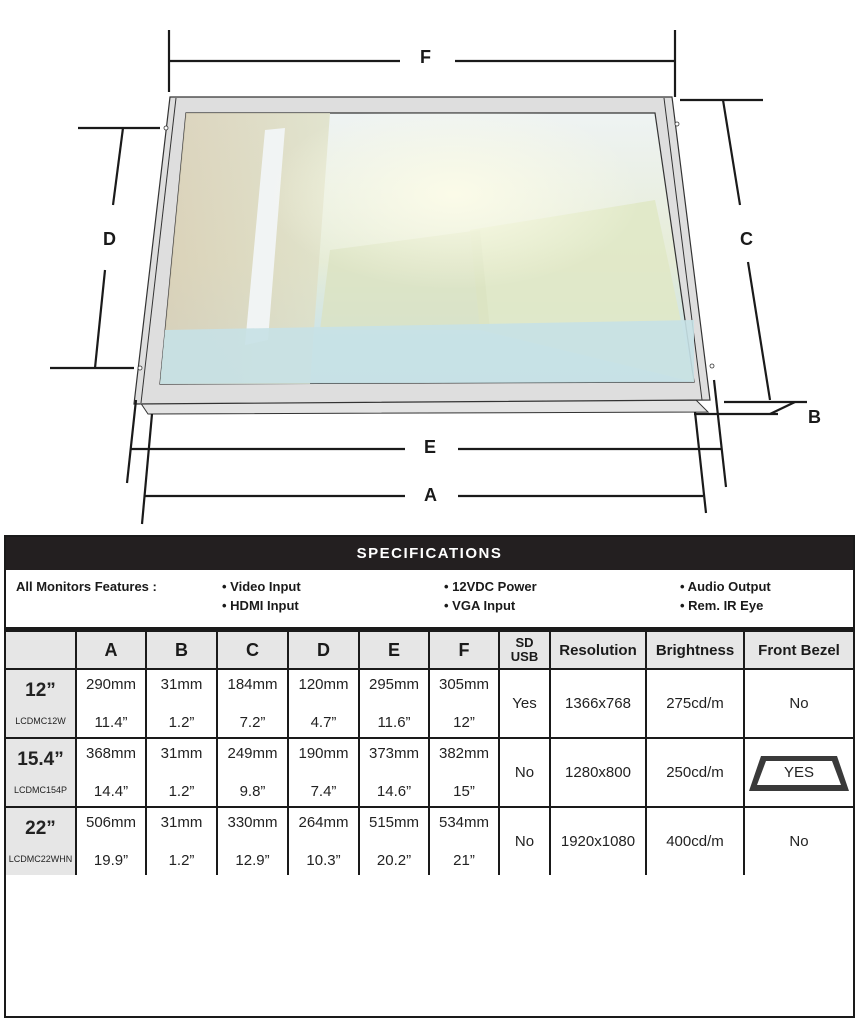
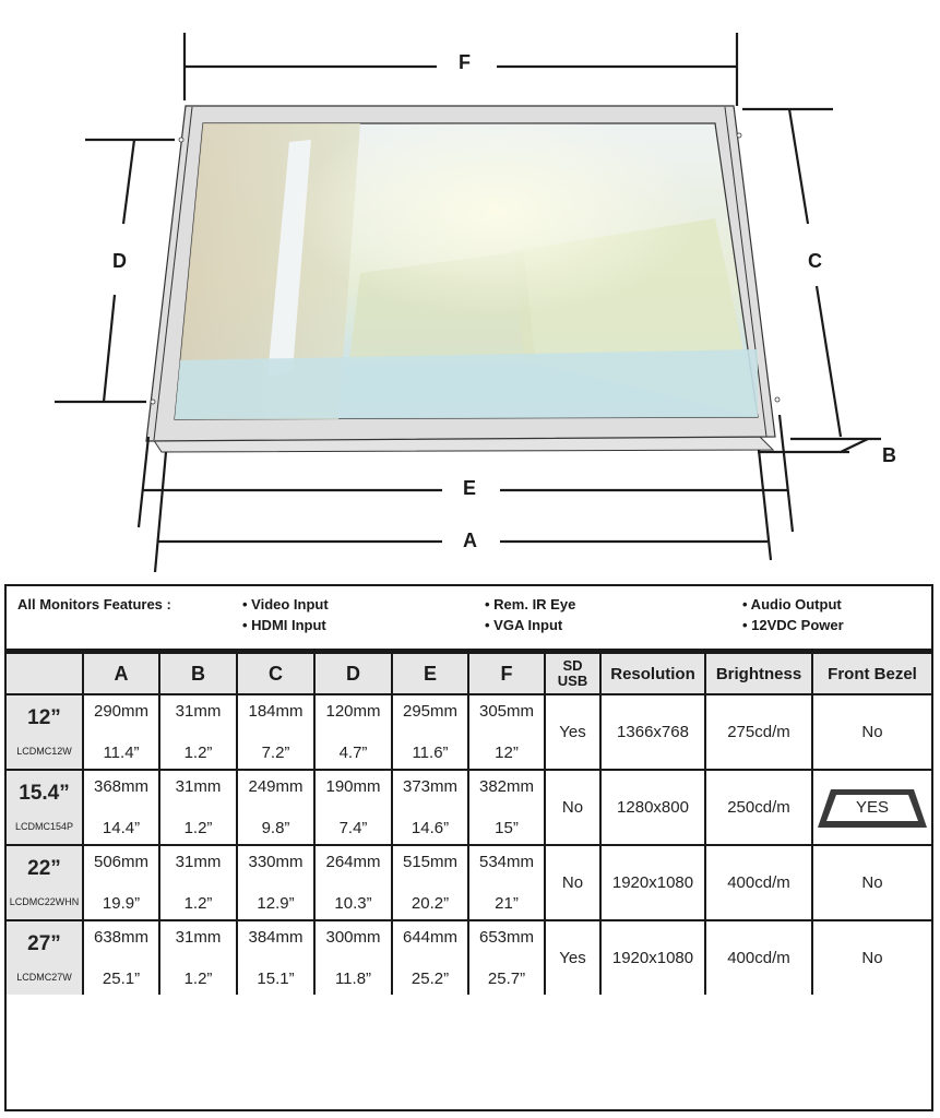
  F
  D
  C
  B
  E
  A
- SPECIFICATIONS
  All Monitors Features :
  • Video Input
  • HDMI Input
- • 12VDC Power
+ • Rem. IR Eye
  • VGA Input
  • Audio Output
- • Rem. IR Eye
+ • 12VDC Power
  	A	B	C	D	E	F	SD USB	Resolution	Brightness	Front Bezel
  12” LCDMC12W	290mm11.4”	31mm1.2”	184mm7.2”	120mm4.7”	295mm11.6”	305mm12”	Yes	1366x768	275cd/m	No
  15.4” LCDMC154P	368mm14.4”	31mm1.2”	249mm9.8”	190mm7.4”	373mm14.6”	382mm15”	No	1280x800	250cd/m	YES
  22” LCDMC22WHN	506mm19.9”	31mm1.2”	330mm12.9”	264mm10.3”	515mm20.2”	534mm21”	No	1920x1080	400cd/m	No
+ 27” LCDMC27W	638mm25.1”	31mm1.2”	384mm15.1”	300mm11.8”	644mm25.2”	653mm25.7”	Yes	1920x1080	400cd/m	No
